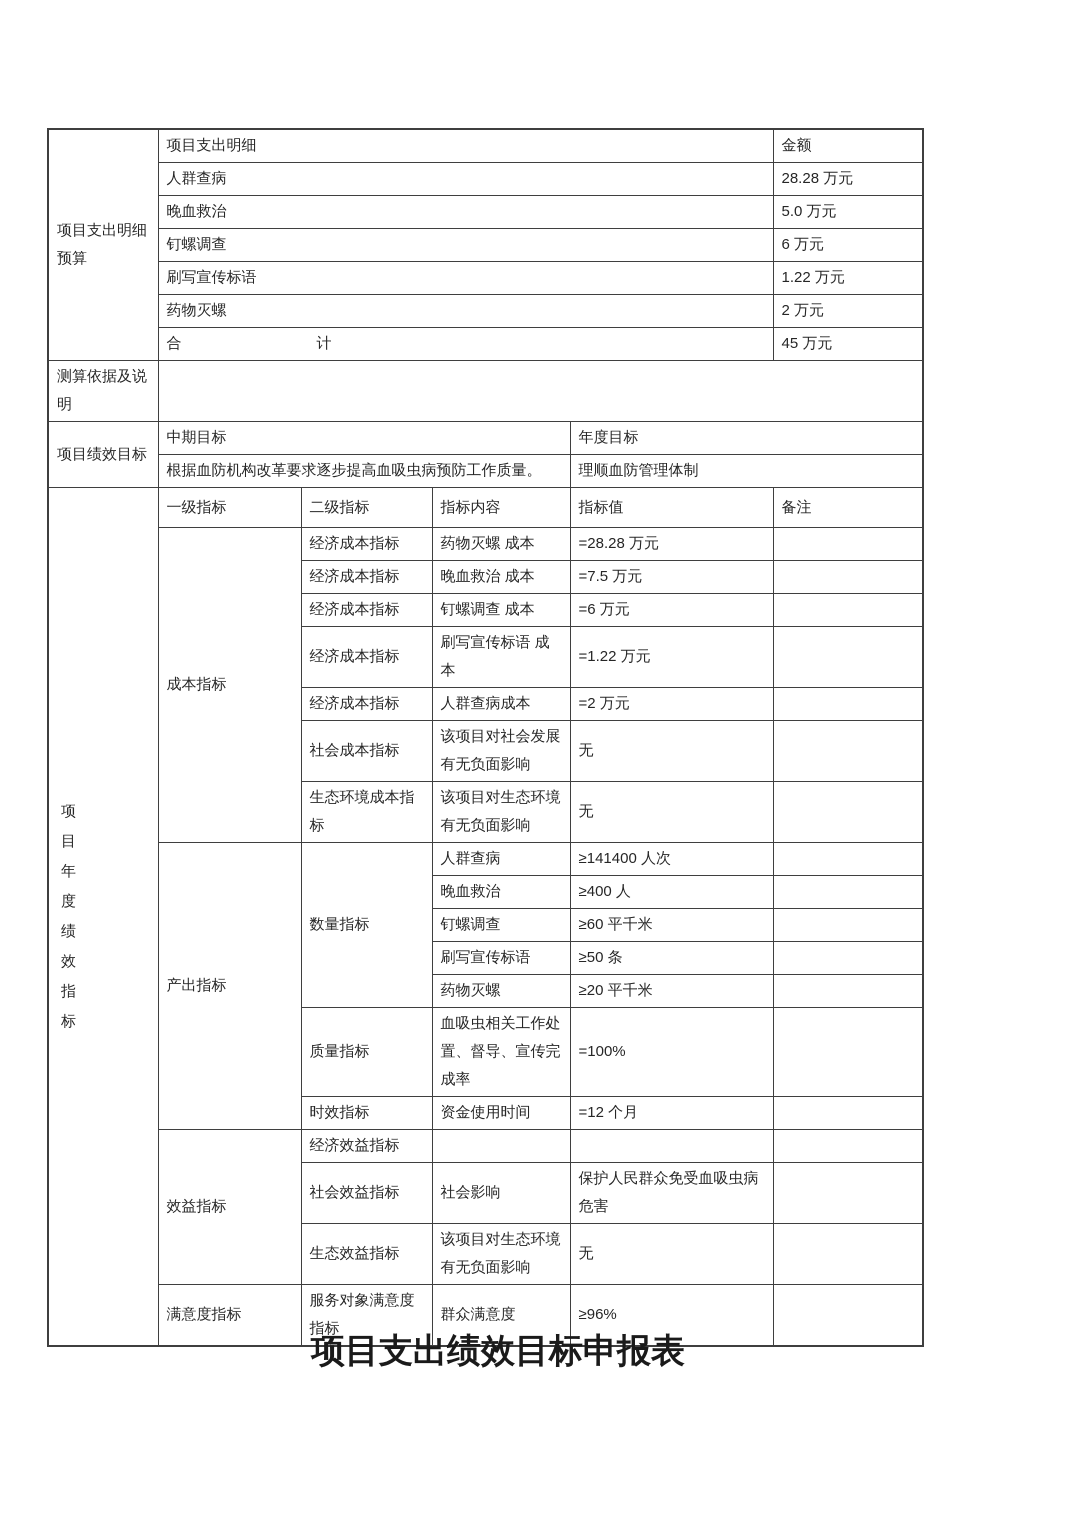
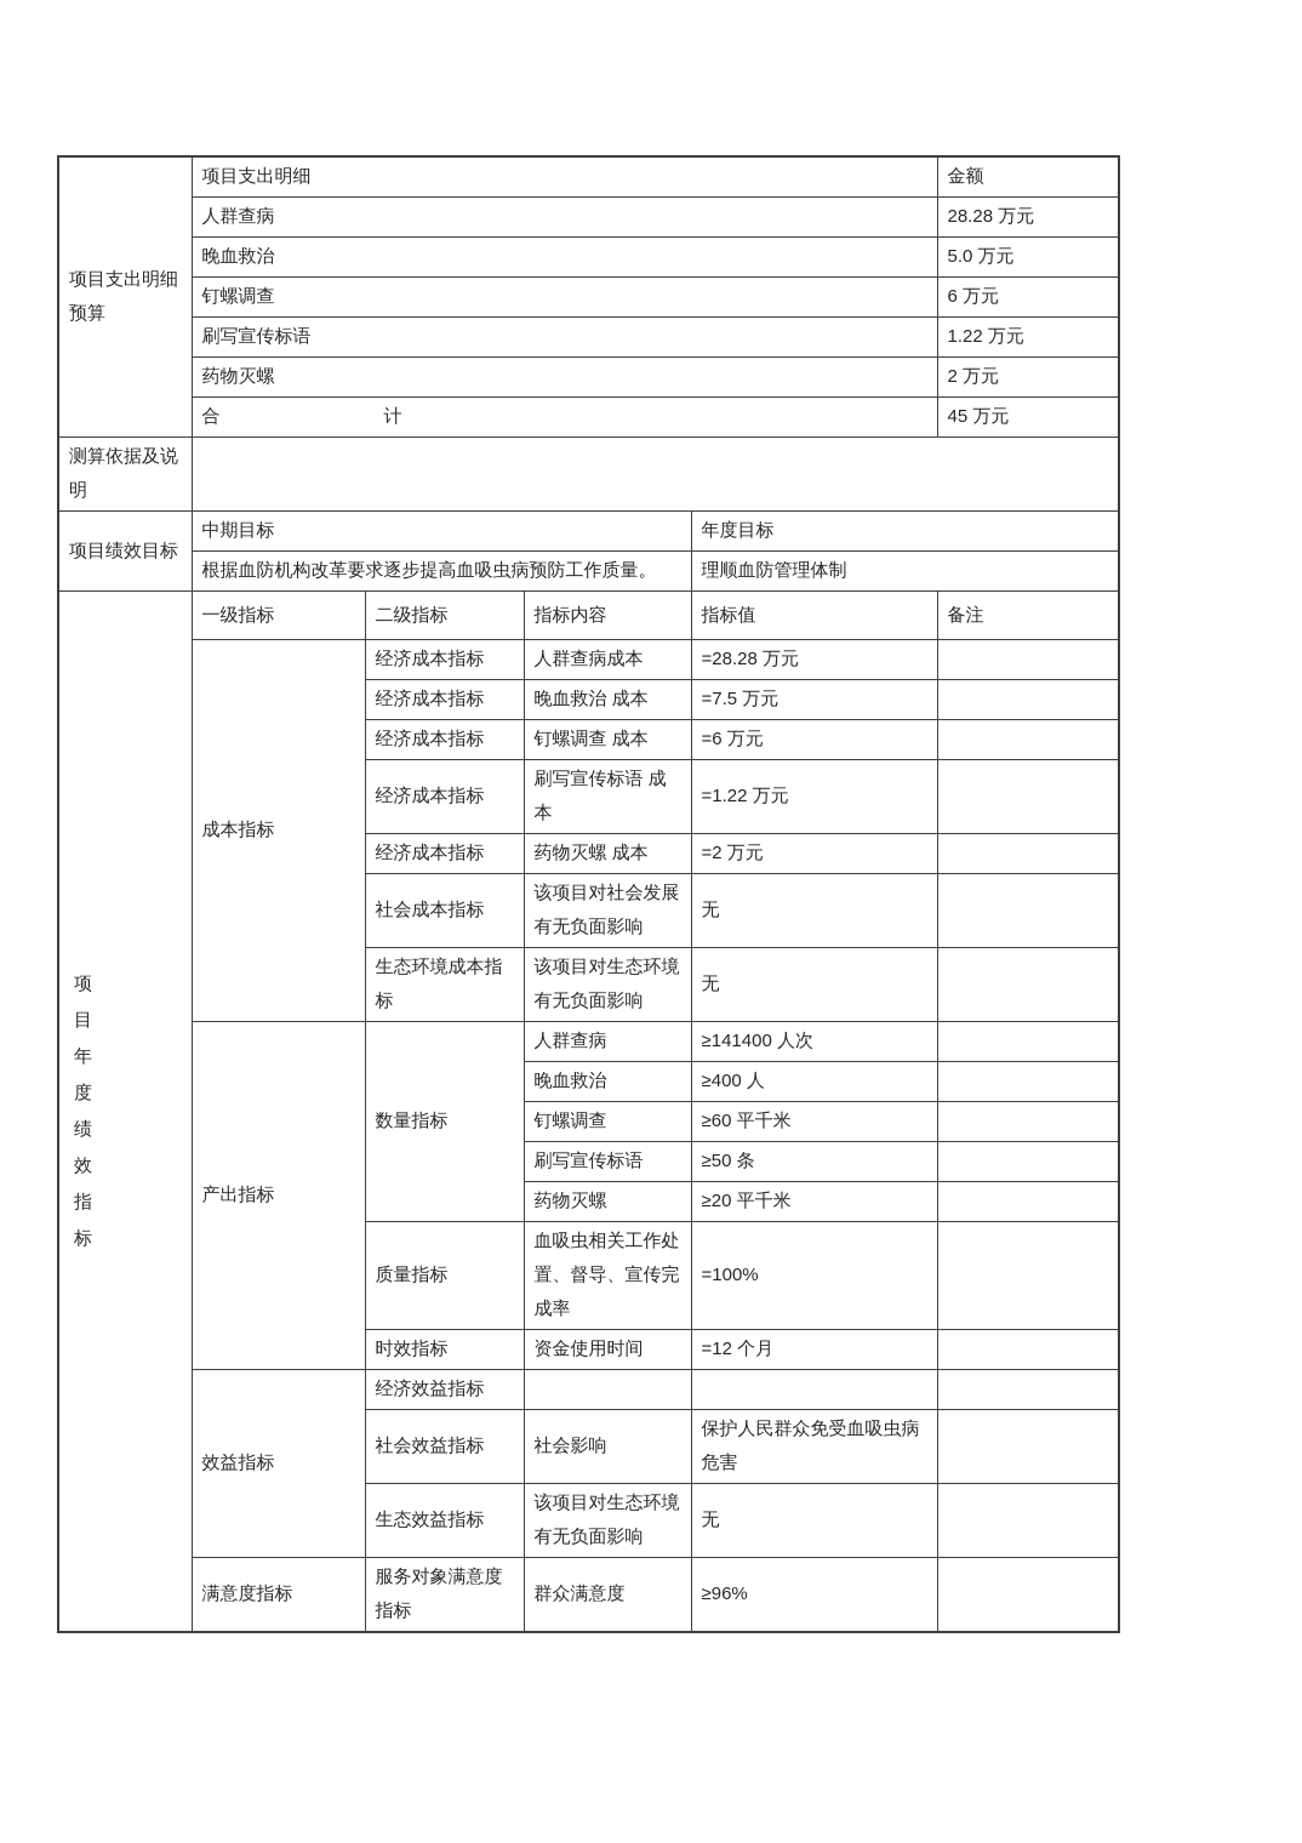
  项目支出明细预算	项目支出明细	金额
  人群查病	28.28 万元
  晚血救治	5.0 万元
  钉螺调查	6 万元
  刷写宣传标语	1.22 万元
  药物灭螺	2 万元
  合 计	45 万元
  测算依据及说明
  项目绩效目标	中期目标	年度目标
  根据血防机构改革要求逐步提高血吸虫病预防工作质量。	理顺血防管理体制
  项 目 年 度 绩 效 指 标	一级指标	二级指标	指标内容	指标值	备注
- 成本指标	经济成本指标	药物灭螺 成本	=28.28 万元
+ 成本指标	经济成本指标	人群查病成本	=28.28 万元
  经济成本指标	晚血救治 成本	=7.5 万元
  经济成本指标	钉螺调查 成本	=6 万元
  经济成本指标	刷写宣传标语 成本	=1.22 万元
- 经济成本指标	人群查病成本	=2 万元
+ 经济成本指标	药物灭螺 成本	=2 万元
  社会成本指标	该项目对社会发展有无负面影响	无
  生态环境成本指标	该项目对生态环境有无负面影响	无
  产出指标	数量指标	人群查病	≥141400 人次
  晚血救治	≥400 人
  钉螺调查	≥60 平千米
  刷写宣传标语	≥50 条
  药物灭螺	≥20 平千米
  质量指标	血吸虫相关工作处置、督导、宣传完成率	=100%
  时效指标	资金使用时间	=12 个月
  效益指标	经济效益指标
  社会效益指标	社会影响	保护人民群众免受血吸虫病危害
  生态效益指标	该项目对生态环境有无负面影响	无
  满意度指标	服务对象满意度指标	群众满意度	≥96%
- 项目支出绩效目标申报表
